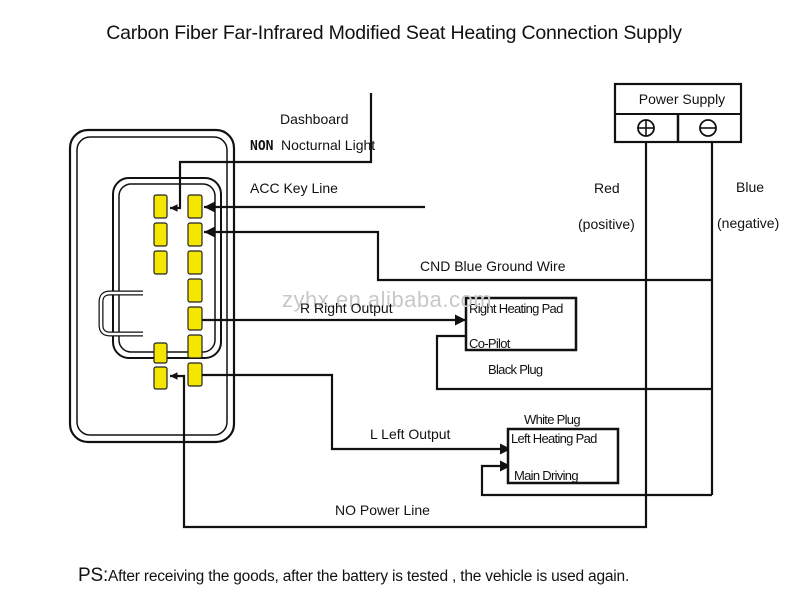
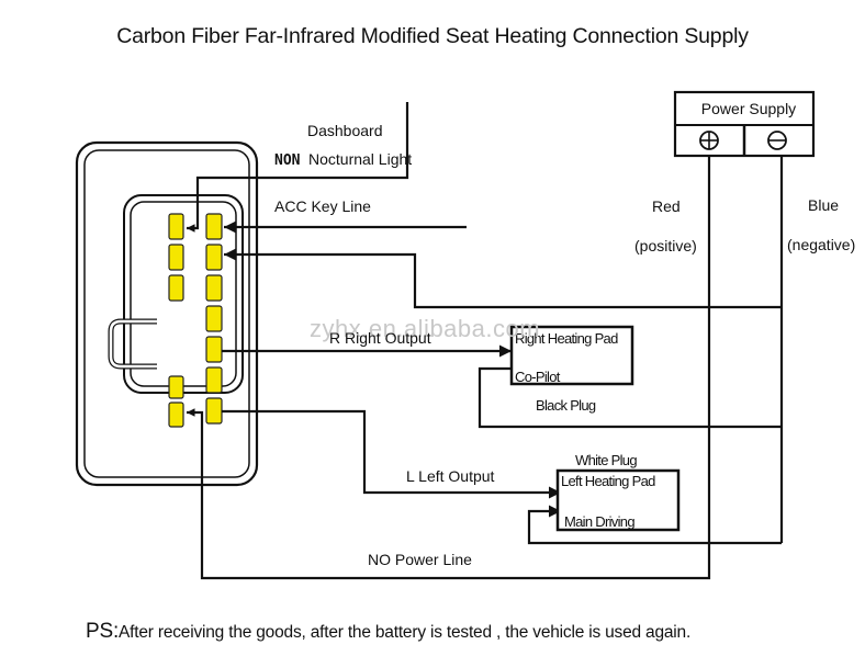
  Carbon Fiber Far-Infrared Modified Seat Heating Connection Supply
  Power Supply
  Right Heating Pad
  Co-Pilot
  Black Plug
  Left Heating Pad
  Main Driving
  White Plug
  zyhx.en.alibaba.com
  Dashboard
  NON
  Nocturnal Light
  ACC Key Line
- CND Blue Ground Wire
  R Right Output
  L Left Output
  NO Power Line
  Red
  (positive)
  Blue
  (negative)
  PS:After receiving the goods, after the battery is tested , the vehicle is used again.
